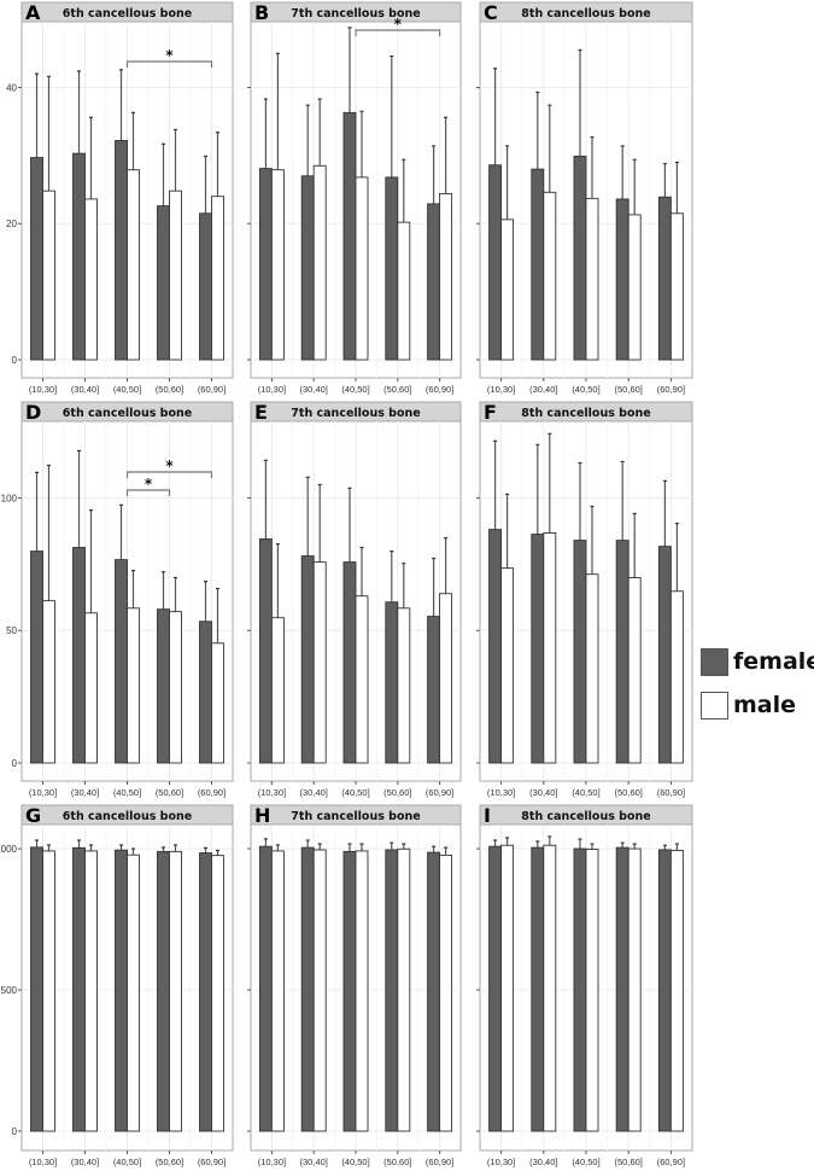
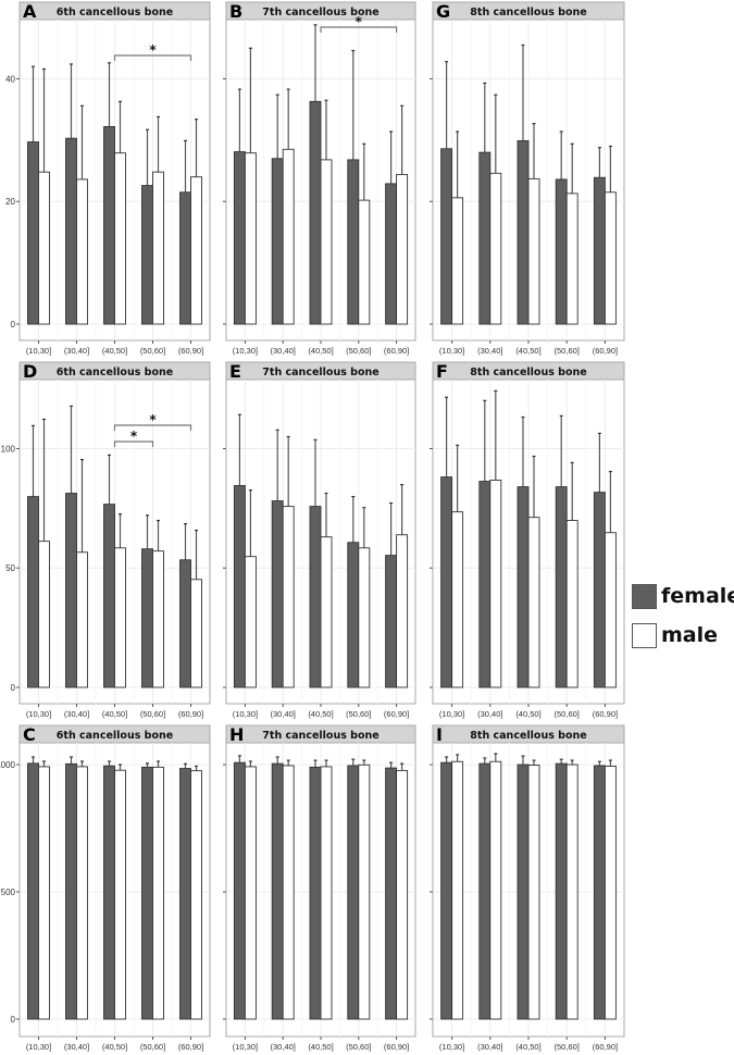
  A
  6th cancellous bone
  0
  20
  40
  (10,30]
  (30,40]
  (40,50]
  (50,60]
  (60,90]
  *
  B
  7th cancellous bone
  (10,30]
  (30,40]
  (40,50]
  (50,60]
  (60,90]
  *
- C
+ G
  8th cancellous bone
  (10,30]
  (30,40]
  (40,50]
  (50,60]
  (60,90]
  D
  6th cancellous bone
  0
  50
  100
  (10,30]
  (30,40]
  (40,50]
  (50,60]
  (60,90]
  *
  *
  E
  7th cancellous bone
  (10,30]
  (30,40]
  (40,50]
  (50,60]
  (60,90]
  F
  8th cancellous bone
  (10,30]
  (30,40]
  (40,50]
  (50,60]
  (60,90]
- G
+ C
  6th cancellous bone
  0
  500
  000
  (10,30]
  (30,40]
  (40,50]
  (50,60]
  (60,90]
  H
  7th cancellous bone
  (10,30]
  (30,40]
  (40,50]
  (50,60]
  (60,90]
  I
  8th cancellous bone
  (10,30]
  (30,40]
  (40,50]
  (50,60]
  (60,90]
  femal
  male
